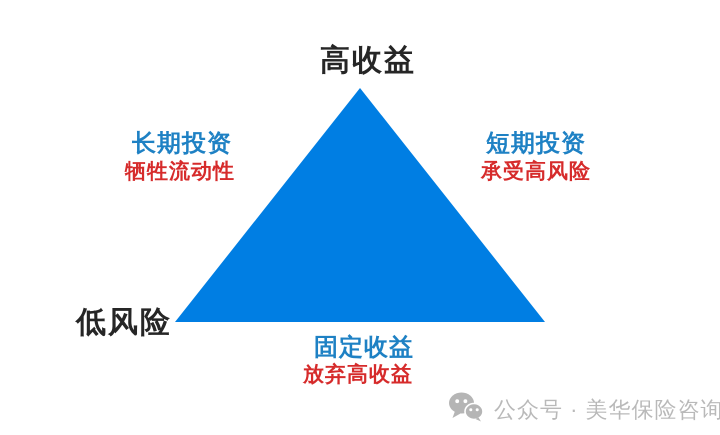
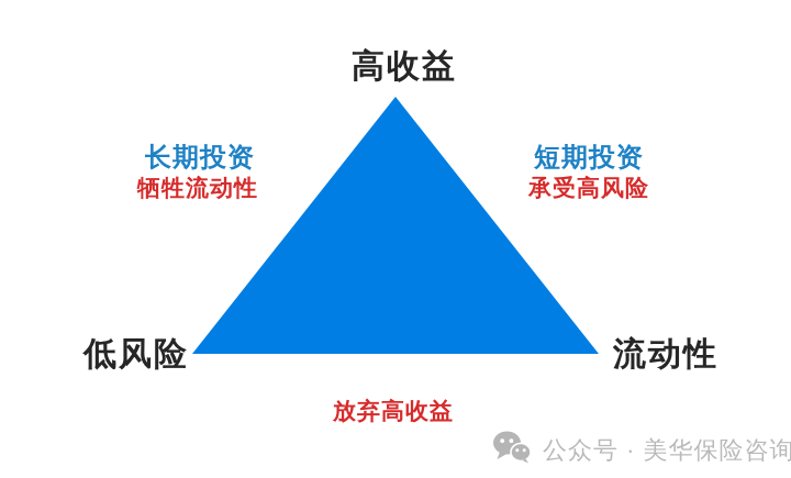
  高收益
  低风险
+ 流动性
  长期投资
  牺牲流动性
  短期投资
  承受高风险
- 固定收益
  放弃高收益
  公众号 · 美华保险咨询
